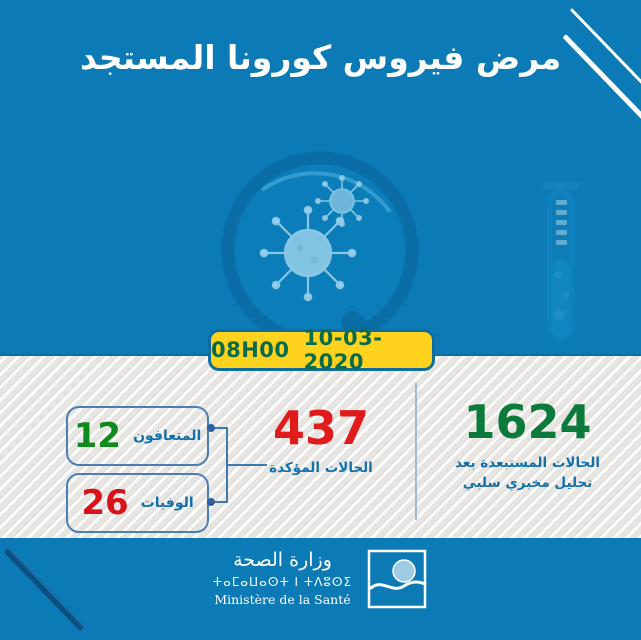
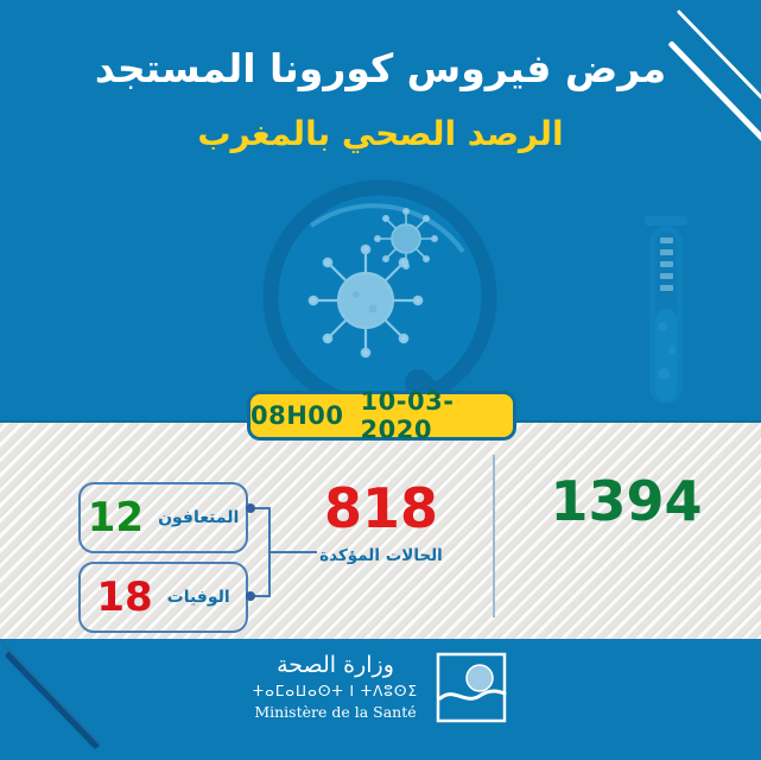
  مرض فيروس كورونا المستجد
+ الرصد الصحي بالمغرب
  08H00
  10-03-2020
  المتعافون
  12
  الوفيات
- 26
+ 18
- 437
+ 818
  الحالات المؤكدة
- 1624
+ 1394
- الحالات المستبعدة بعد
- تحليل مخبري سلبي
  وزارة الصحة
  ⵜⴰⵎⴰⵡⴰⵙⵜ ⵏ ⵜⴷⵓⵙⵉ
  Ministère de la Santé
